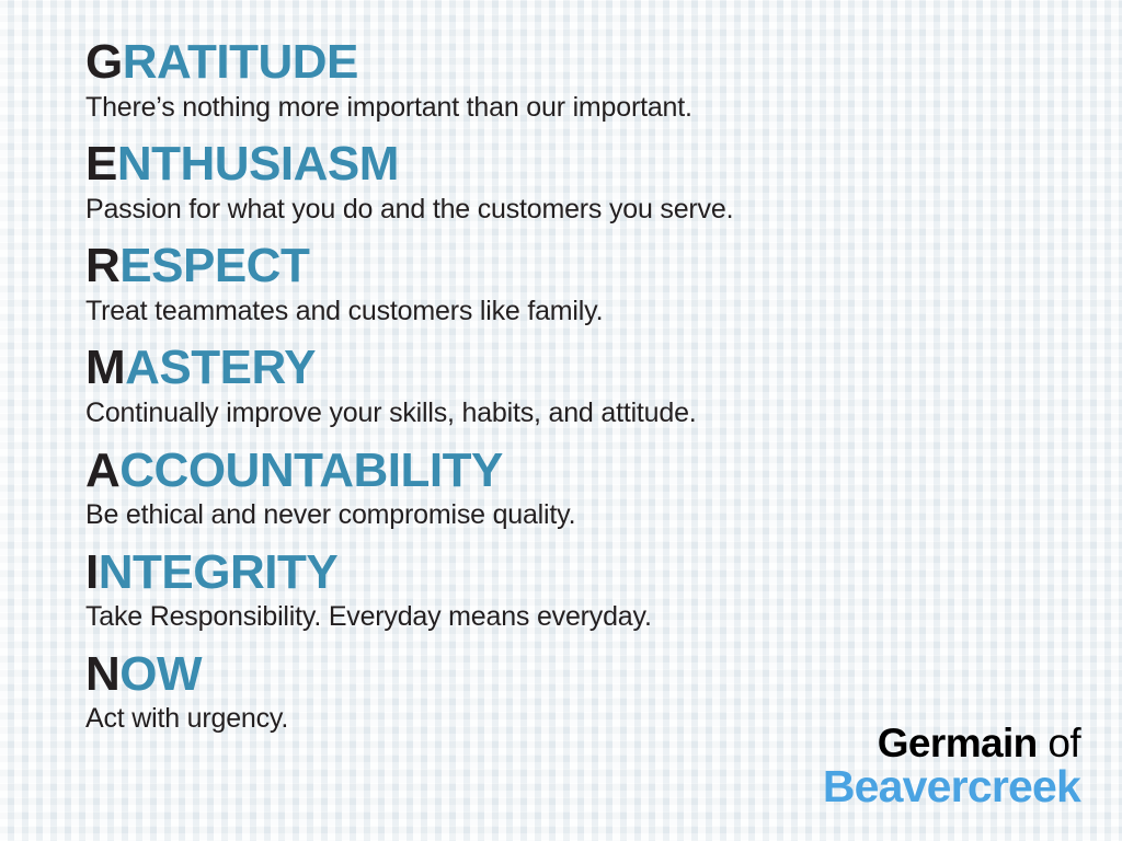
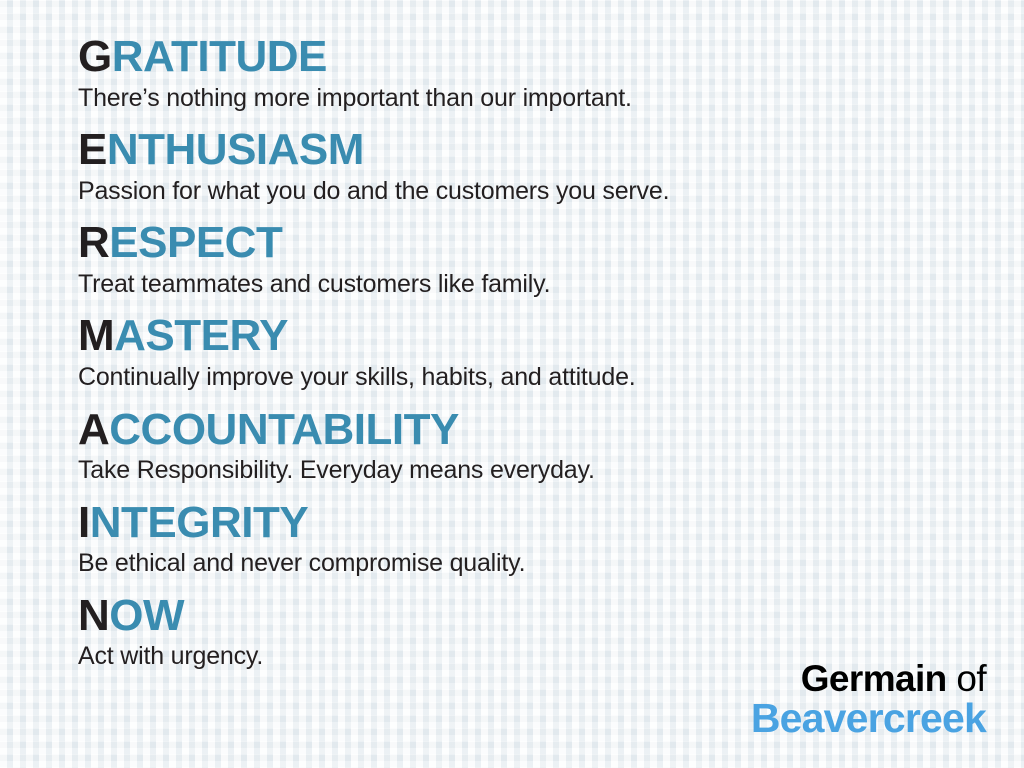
  GRATITUDE
  There’s nothing more important than our important.
  ENTHUSIASM
  Passion for what you do and the customers you serve.
  RESPECT
  Treat teammates and customers like family.
  MASTERY
  Continually improve your skills, habits, and attitude.
  ACCOUNTABILITY
- Be ethical and never compromise quality.
+ Take Responsibility. Everyday means everyday.
  INTEGRITY
- Take Responsibility. Everyday means everyday.
+ Be ethical and never compromise quality.
  NOW
  Act with urgency.
  Germain of
  Beavercreek
